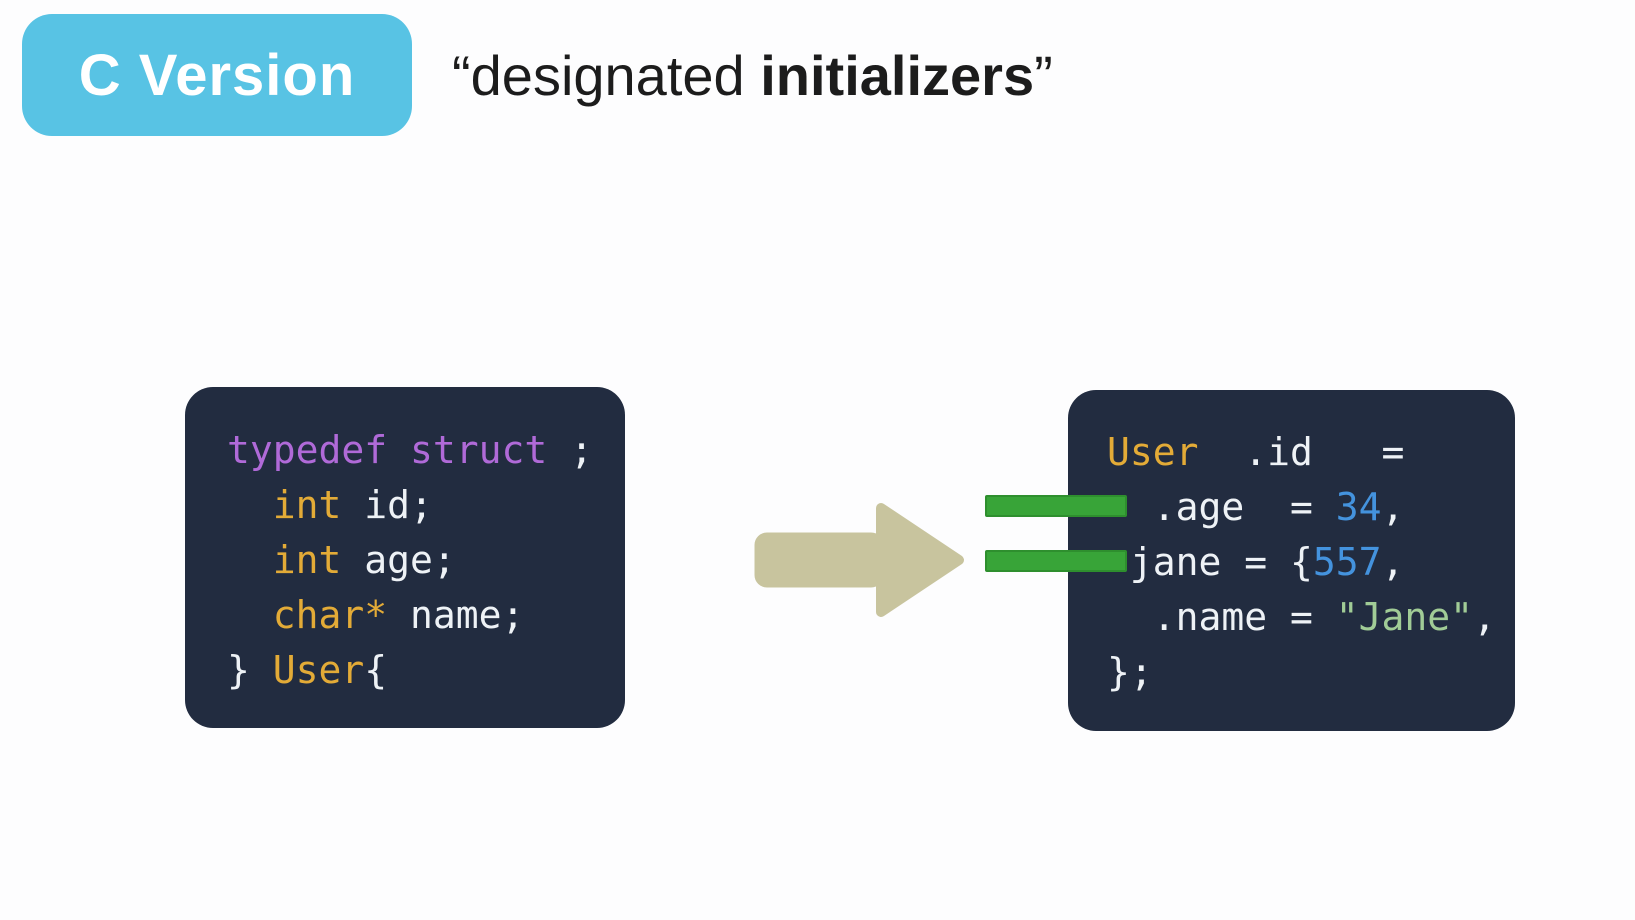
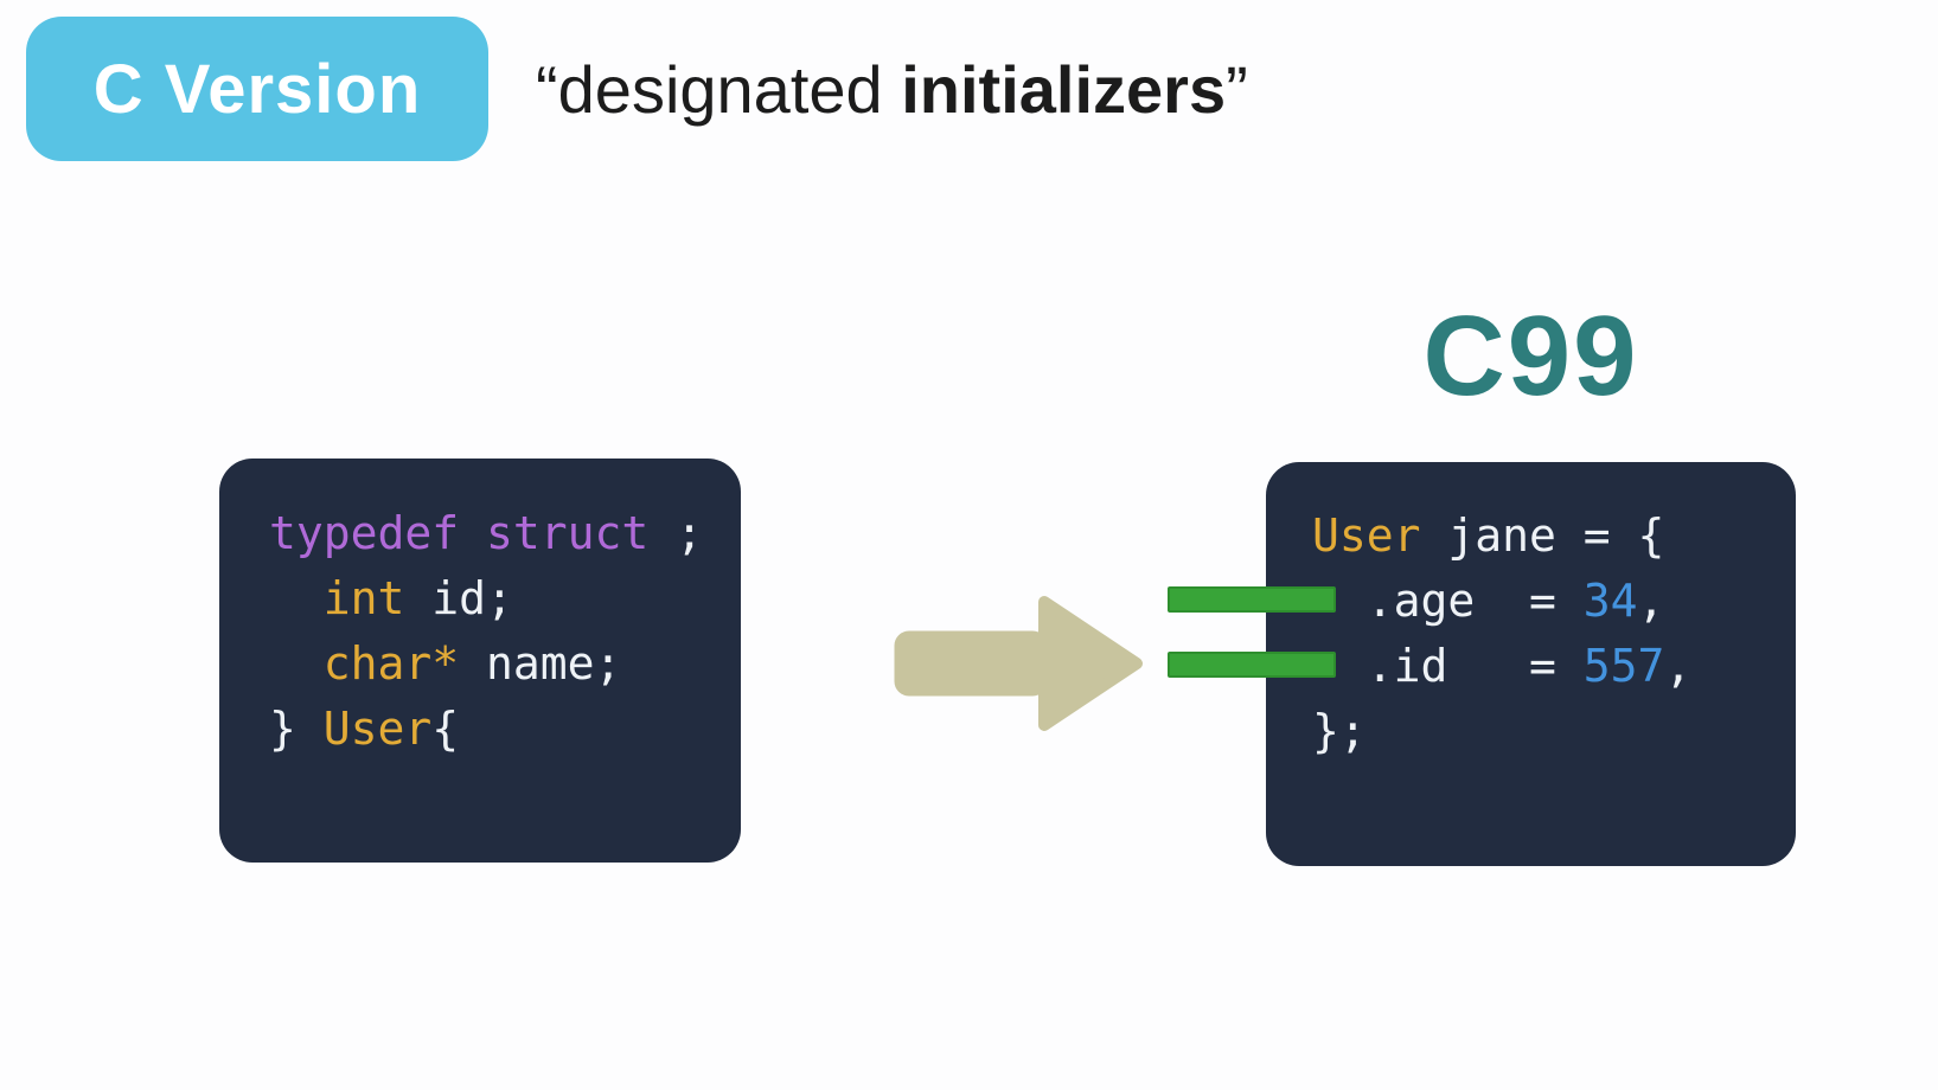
  C Version
  “designated
  initializers
  ”
+ C99
  typedef struct ;
  int id;
- int age;
  char* name;
  } User{
- User .id =
+ User jane = {
  .age = 34,
- jane = {557,
+ .id = 557,
- .name = "Jane",
  };
